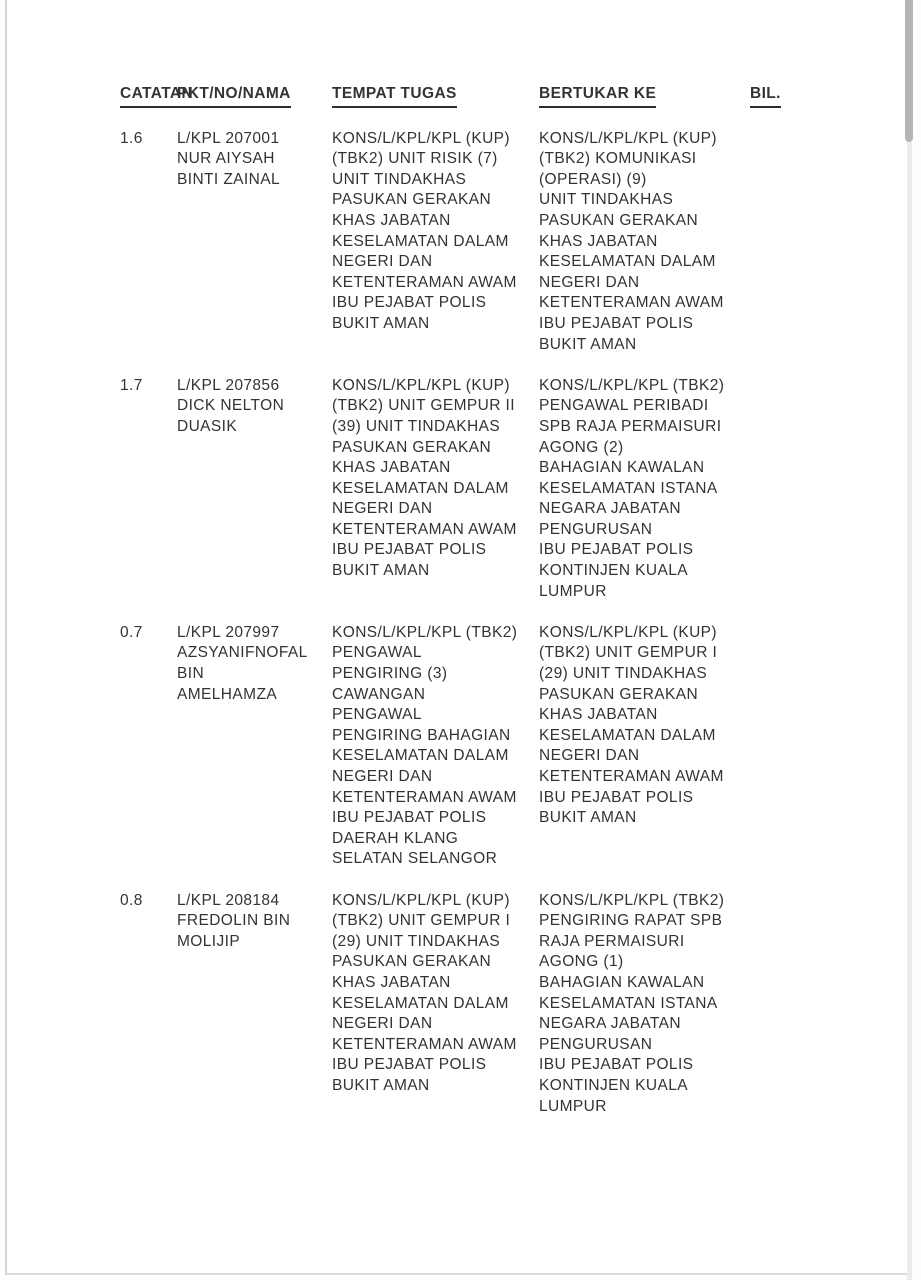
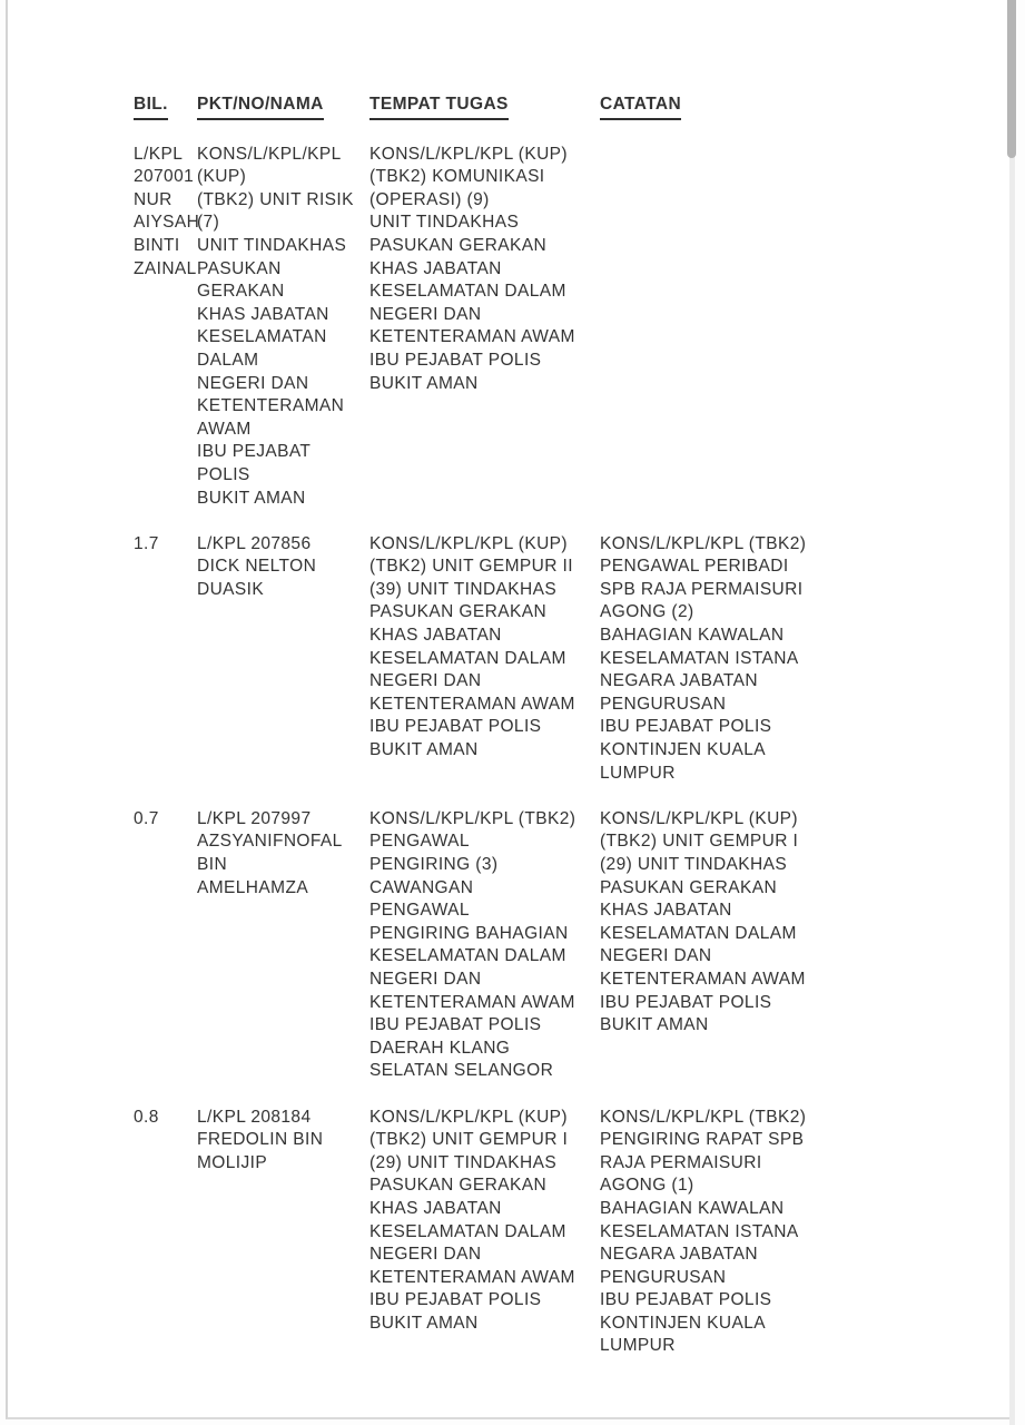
- CATATAN
+ BIL.
  PKT/NO/NAMA
  TEMPAT TUGAS
- BERTUKAR KE
- BIL.
+ CATATAN
- 1.6
  L/KPL 207001
  NUR AIYSAH
  BINTI ZAINAL
  KONS/L/KPL/KPL (KUP)
  (TBK2) UNIT RISIK (7)
  UNIT TINDAKHAS
  PASUKAN GERAKAN
  KHAS JABATAN
  KESELAMATAN DALAM
  NEGERI DAN
  KETENTERAMAN AWAM
  IBU PEJABAT POLIS
  BUKIT AMAN
  KONS/L/KPL/KPL (KUP)
  (TBK2) KOMUNIKASI
  (OPERASI) (9)
  UNIT TINDAKHAS
  PASUKAN GERAKAN
  KHAS JABATAN
  KESELAMATAN DALAM
  NEGERI DAN
  KETENTERAMAN AWAM
  IBU PEJABAT POLIS
  BUKIT AMAN
  1.7
  L/KPL 207856
  DICK NELTON
  DUASIK
  KONS/L/KPL/KPL (KUP)
  (TBK2) UNIT GEMPUR II
  (39) UNIT TINDAKHAS
  PASUKAN GERAKAN
  KHAS JABATAN
  KESELAMATAN DALAM
  NEGERI DAN
  KETENTERAMAN AWAM
  IBU PEJABAT POLIS
  BUKIT AMAN
  KONS/L/KPL/KPL (TBK2)
  PENGAWAL PERIBADI
  SPB RAJA PERMAISURI
  AGONG (2)
  BAHAGIAN KAWALAN
  KESELAMATAN ISTANA
  NEGARA JABATAN
  PENGURUSAN
  IBU PEJABAT POLIS
  KONTINJEN KUALA
  LUMPUR
  0.7
  L/KPL 207997
  AZSYANIFNOFAL
  BIN
  AMELHAMZA
  KONS/L/KPL/KPL (TBK2)
  PENGAWAL
  PENGIRING (3)
  CAWANGAN
  PENGAWAL
  PENGIRING BAHAGIAN
  KESELAMATAN DALAM
  NEGERI DAN
  KETENTERAMAN AWAM
  IBU PEJABAT POLIS
  DAERAH KLANG
  SELATAN SELANGOR
  KONS/L/KPL/KPL (KUP)
  (TBK2) UNIT GEMPUR I
  (29) UNIT TINDAKHAS
  PASUKAN GERAKAN
  KHAS JABATAN
  KESELAMATAN DALAM
  NEGERI DAN
  KETENTERAMAN AWAM
  IBU PEJABAT POLIS
  BUKIT AMAN
  0.8
  L/KPL 208184
  FREDOLIN BIN
  MOLIJIP
  KONS/L/KPL/KPL (KUP)
  (TBK2) UNIT GEMPUR I
  (29) UNIT TINDAKHAS
  PASUKAN GERAKAN
  KHAS JABATAN
  KESELAMATAN DALAM
  NEGERI DAN
  KETENTERAMAN AWAM
  IBU PEJABAT POLIS
  BUKIT AMAN
  KONS/L/KPL/KPL (TBK2)
  PENGIRING RAPAT SPB
  RAJA PERMAISURI
  AGONG (1)
  BAHAGIAN KAWALAN
  KESELAMATAN ISTANA
  NEGARA JABATAN
  PENGURUSAN
  IBU PEJABAT POLIS
  KONTINJEN KUALA
  LUMPUR
